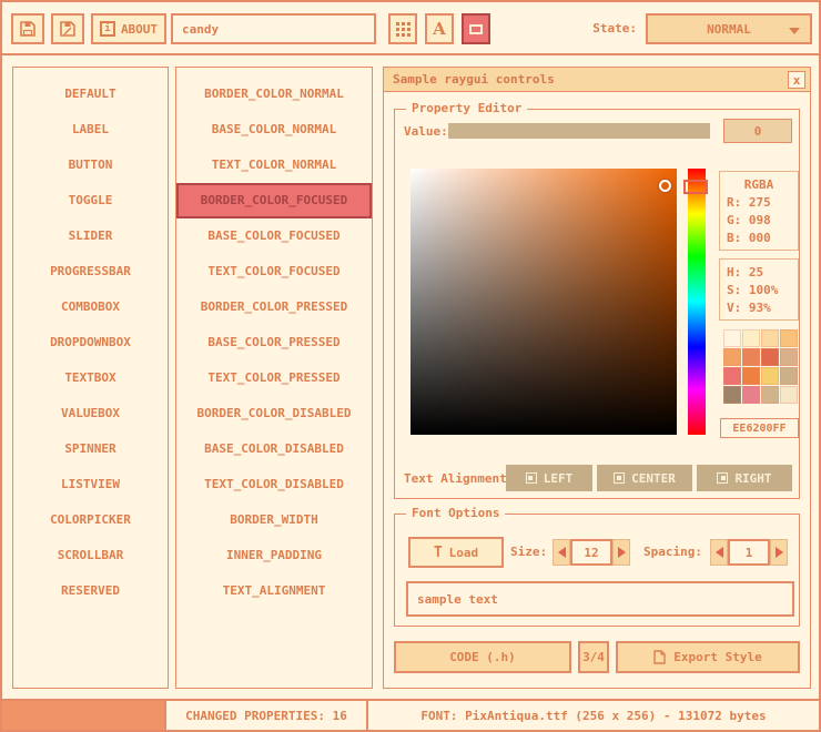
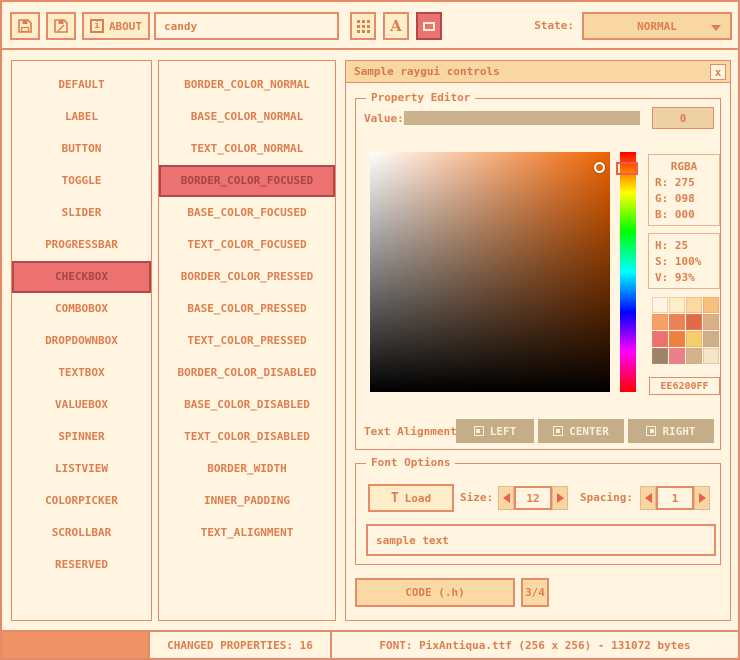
  i
  ABOUT
  candy
  A
  State:
  NORMAL
  DEFAULT
  LABEL
  BUTTON
  TOGGLE
  SLIDER
  PROGRESSBAR
+ CHECKBOX
  COMBOBOX
  DROPDOWNBOX
  TEXTBOX
  VALUEBOX
  SPINNER
  LISTVIEW
  COLORPICKER
  SCROLLBAR
  RESERVED
  BORDER_COLOR_NORMAL
  BASE_COLOR_NORMAL
  TEXT_COLOR_NORMAL
  BORDER_COLOR_FOCUSED
  BASE_COLOR_FOCUSED
  TEXT_COLOR_FOCUSED
  BORDER_COLOR_PRESSED
  BASE_COLOR_PRESSED
  TEXT_COLOR_PRESSED
  BORDER_COLOR_DISABLED
  BASE_COLOR_DISABLED
  TEXT_COLOR_DISABLED
  BORDER_WIDTH
  INNER_PADDING
  TEXT_ALIGNMENT
  Sample raygui controls
  x
  Property Editor
  Value:
  0
  RGBA
  R: 275
  G: 098
  B: 000
  H: 25
  S: 100%
  V: 93%
  EE6200FF
  Text Alignment
  LEFT
  CENTER
  RIGHT
  Font Options
  T
  Load
  Size:
  12
  Spacing:
  1
  sample text
  CODE (.h)
  3/4
- Export Style
  CHANGED PROPERTIES: 16
  FONT: PixAntiqua.ttf (256 x 256) - 131072 bytes
